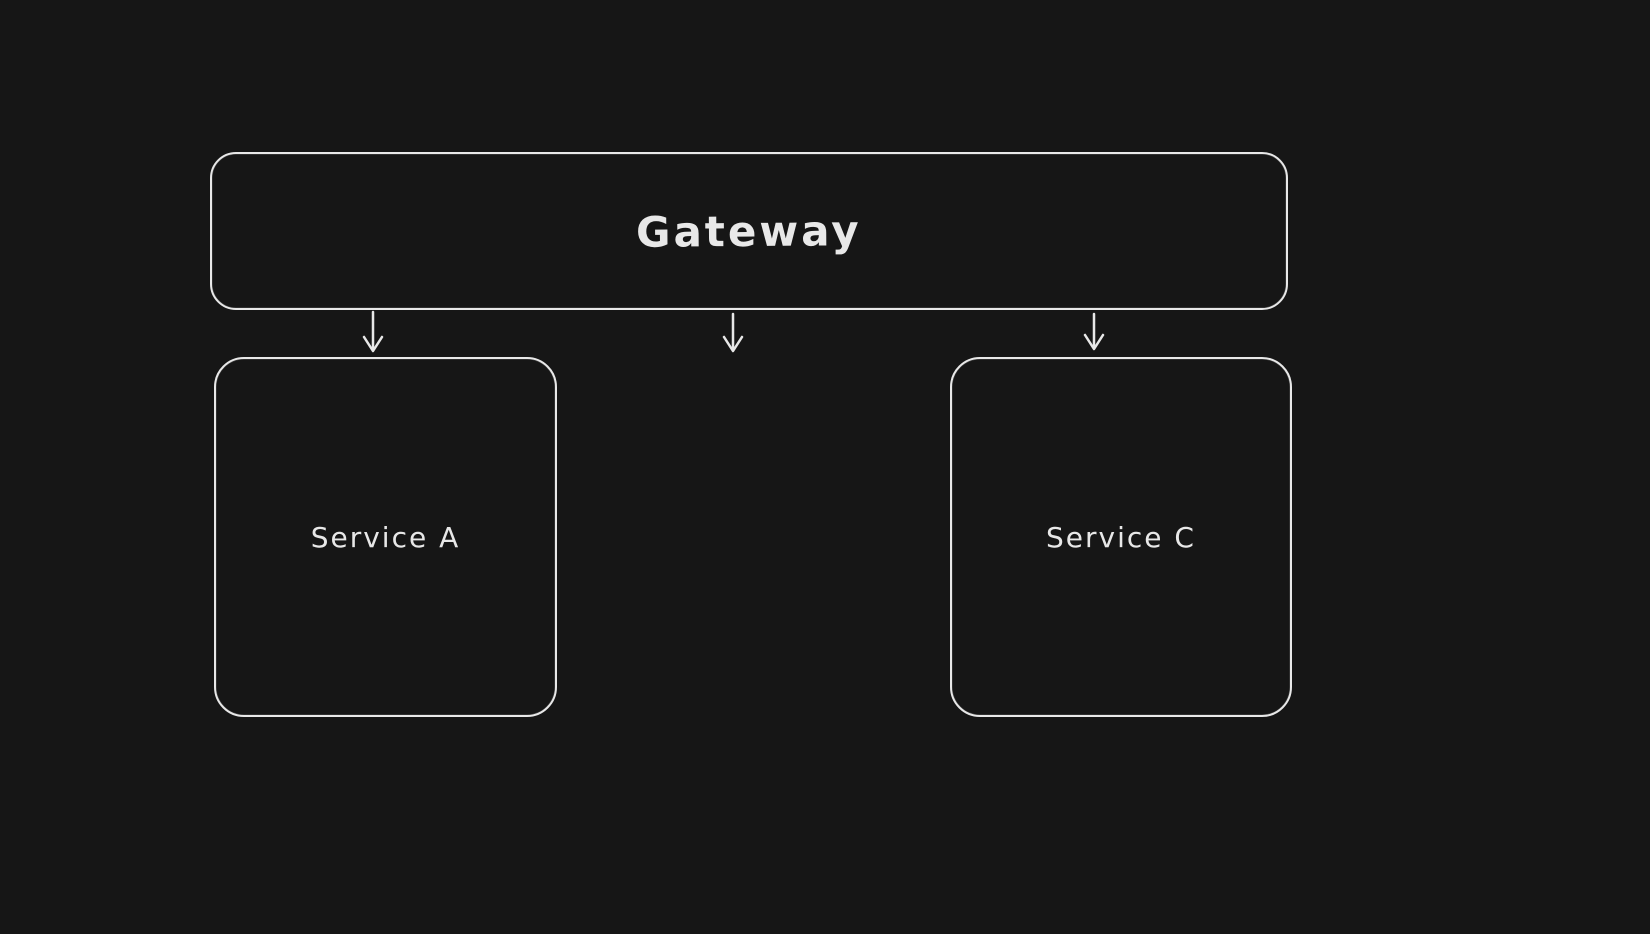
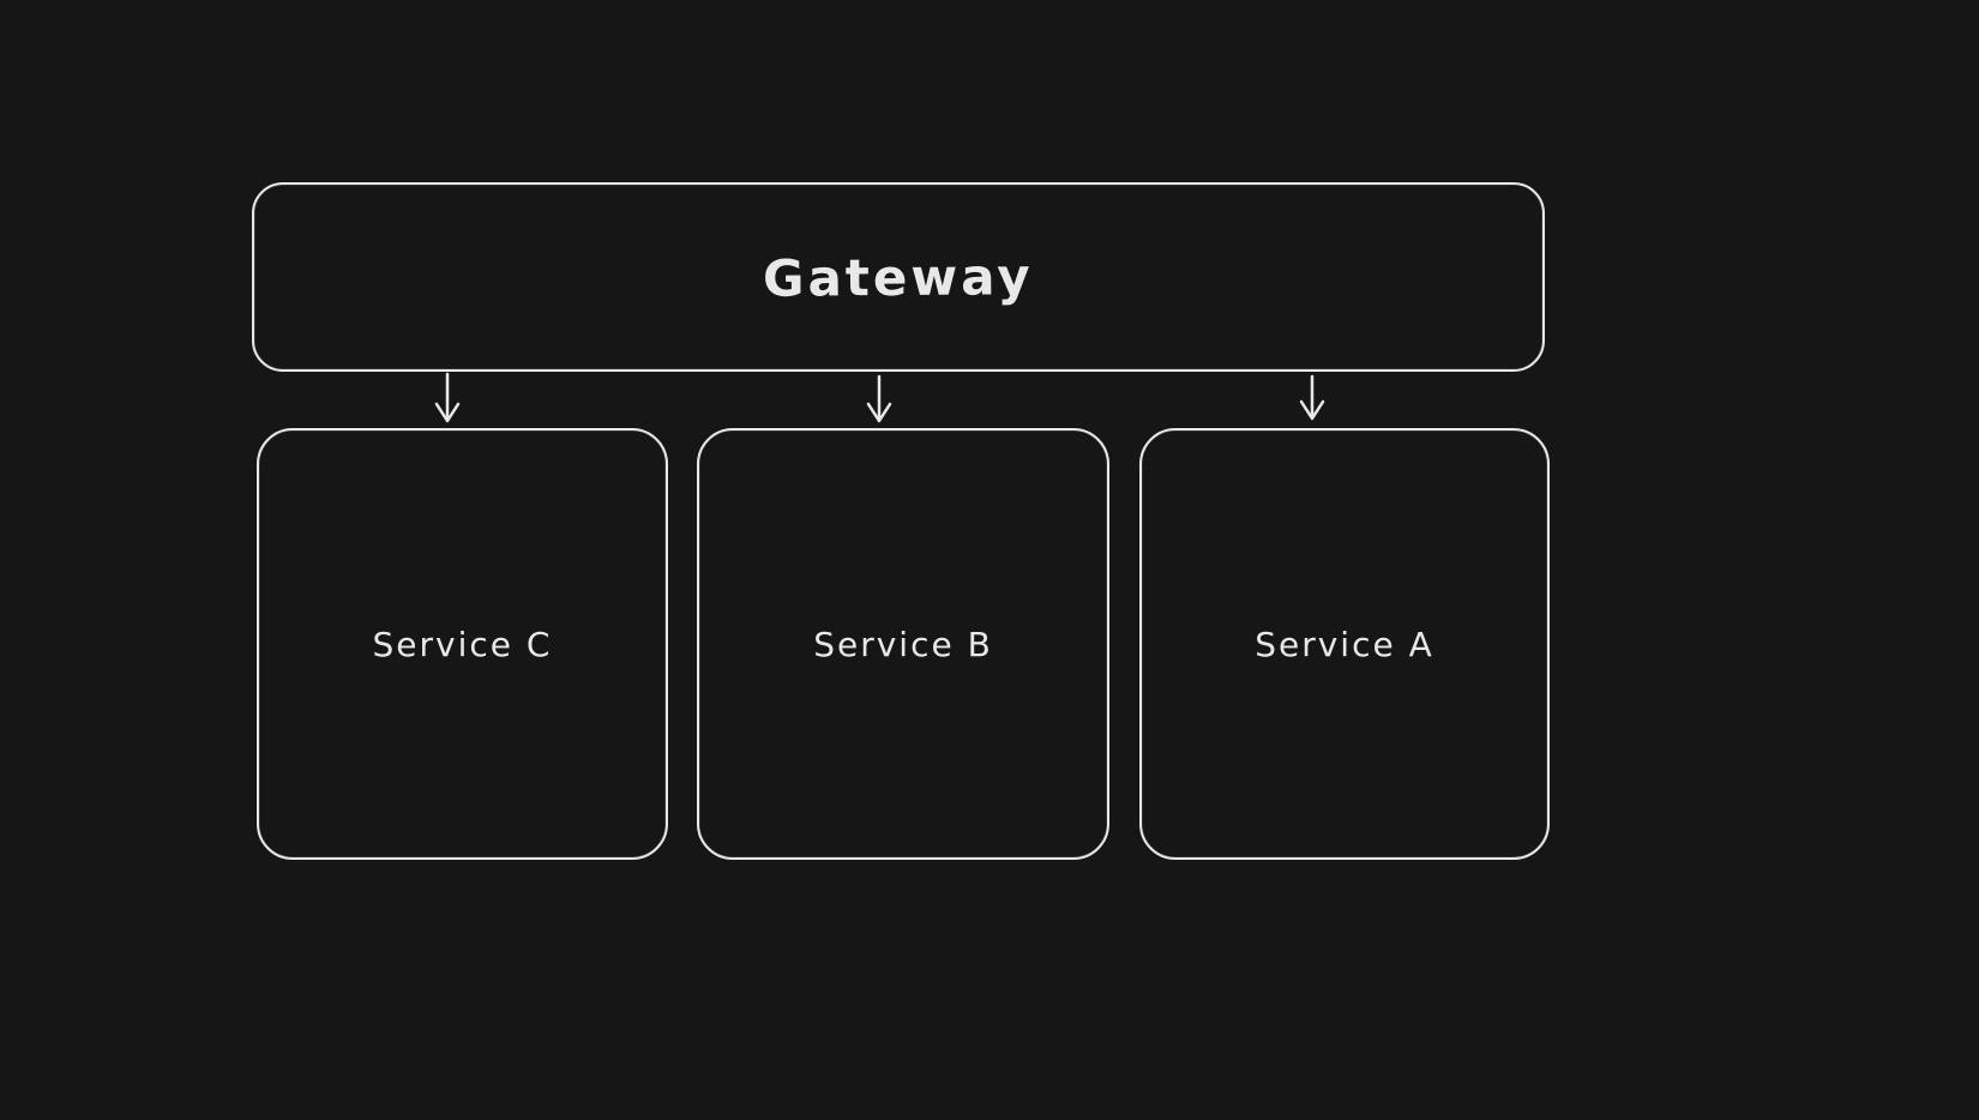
  Gateway
- Service A
+ Service C
+ Service B
- Service C
+ Service A
